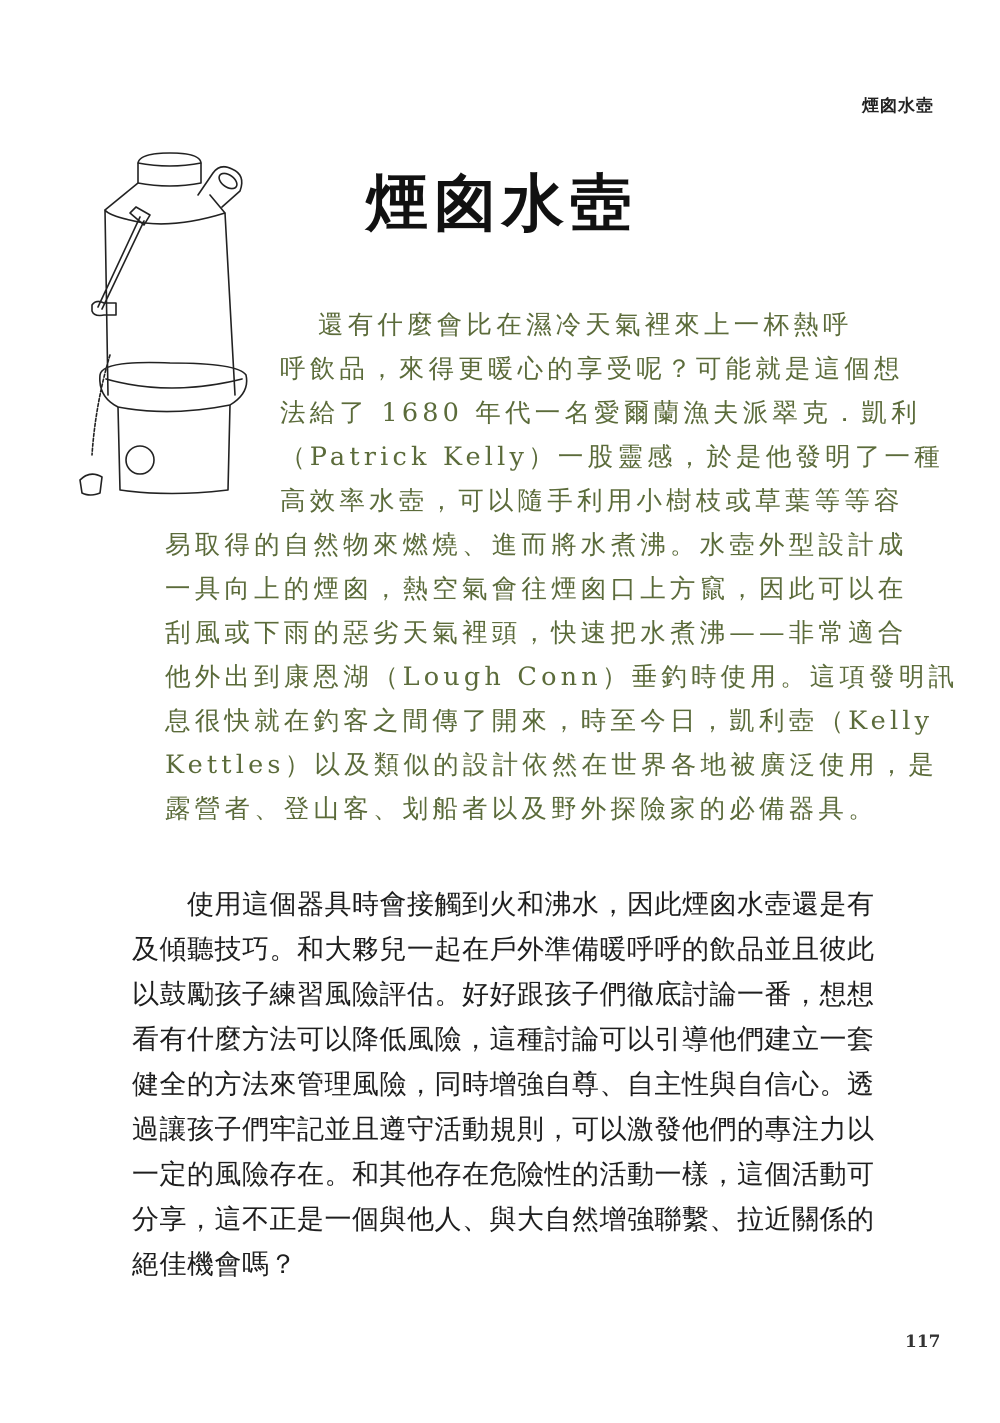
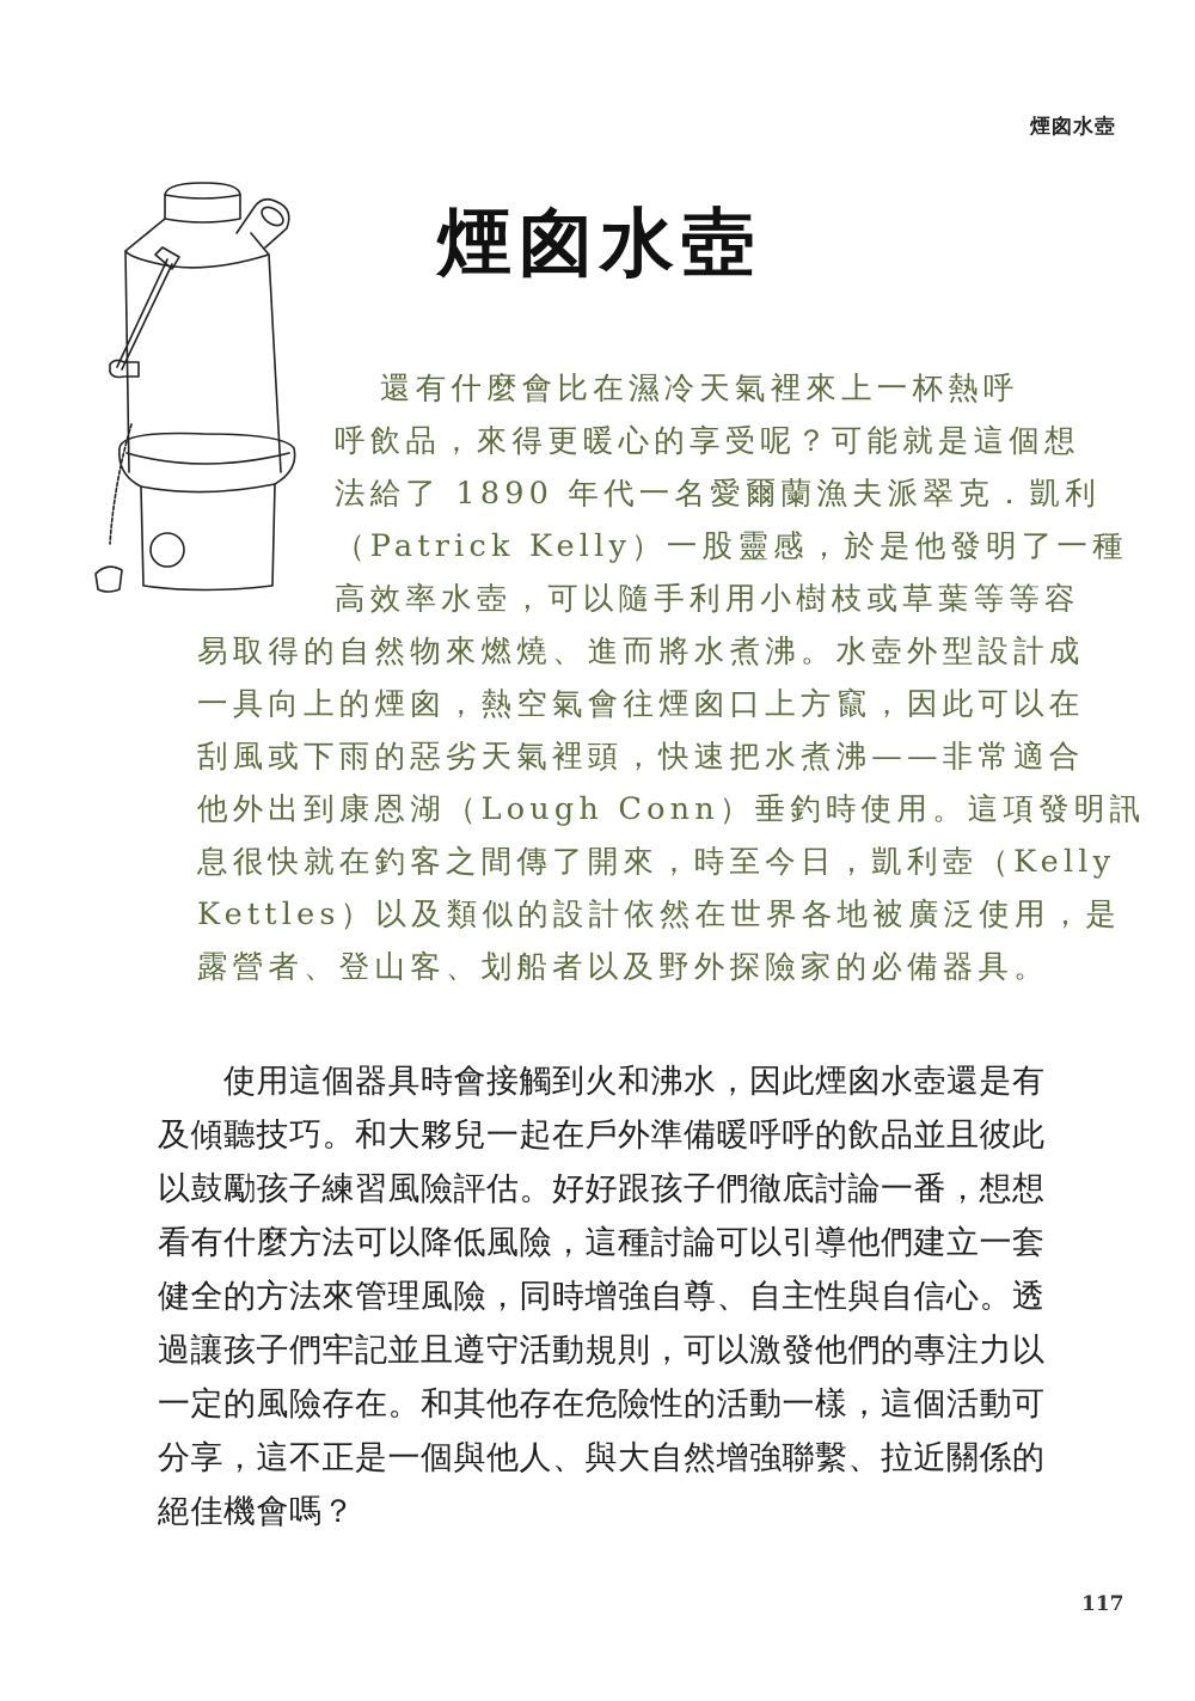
  煙囪水壺
  煙囪水壺
  還有什麼會比在濕冷天氣裡來上一杯熱呼
  呼飲品，來得更暖心的享受呢？可能就是這個想
- 法給了 1680 年代一名愛爾蘭漁夫派翠克．凱利
+ 法給了 1890 年代一名愛爾蘭漁夫派翠克．凱利
  （Patrick Kelly）一股靈感，於是他發明了一種
  高效率水壺，可以隨手利用小樹枝或草葉等等容
  易取得的自然物來燃燒、進而將水煮沸。水壺外型設計成
  一具向上的煙囪，熱空氣會往煙囪口上方竄，因此可以在
  刮風或下雨的惡劣天氣裡頭，快速把水煮沸——非常適合
  他外出到康恩湖（Lough Conn）垂釣時使用。這項發明訊
  息很快就在釣客之間傳了開來，時至今日，凱利壺（Kelly
  Kettles）以及類似的設計依然在世界各地被廣泛使用，是
  露營者、登山客、划船者以及野外探險家的必備器具。
  使用這個器具時會接觸到火和沸水，因此煙囪水壺還是有
  及傾聽技巧。和大夥兒一起在戶外準備暖呼呼的飲品並且彼此
  以鼓勵孩子練習風險評估。好好跟孩子們徹底討論一番，想想
  看有什麼方法可以降低風險，這種討論可以引導他們建立一套
  健全的方法來管理風險，同時增強自尊、自主性與自信心。透
  過讓孩子們牢記並且遵守活動規則，可以激發他們的專注力以
  一定的風險存在。和其他存在危險性的活動一樣，這個活動可
  分享，這不正是一個與他人、與大自然增強聯繫、拉近關係的
  絕佳機會嗎？
  117
